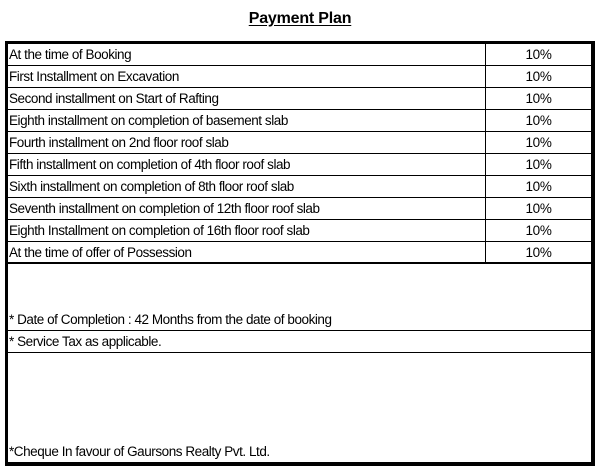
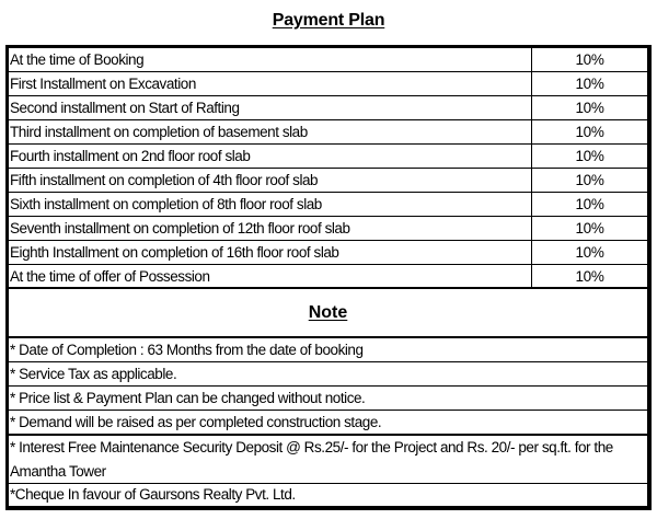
  Payment Plan
  At the time of Booking
  10%
  First Installment on Excavation
  10%
  Second installment on Start of Rafting
  10%
- Eighth installment on completion of basement slab
+ Third installment on completion of basement slab
  10%
  Fourth installment on 2nd floor roof slab
  10%
  Fifth installment on completion of 4th floor roof slab
  10%
  Sixth installment on completion of 8th floor roof slab
  10%
  Seventh installment on completion of 12th floor roof slab
  10%
  Eighth Installment on completion of 16th floor roof slab
  10%
  At the time of offer of Possession
  10%
+ Note
- * Date of Completion : 42 Months from the date of booking
+ * Date of Completion : 63 Months from the date of booking
  * Service Tax as applicable.
+ * Price list & Payment Plan can be changed without notice.
+ * Demand will be raised as per completed construction stage.
+ * Interest Free Maintenance Security Deposit @ Rs.25/- for the Project and Rs. 20/- per sq.ft. for the Amantha Tower
  *Cheque In favour of Gaursons Realty Pvt. Ltd.
